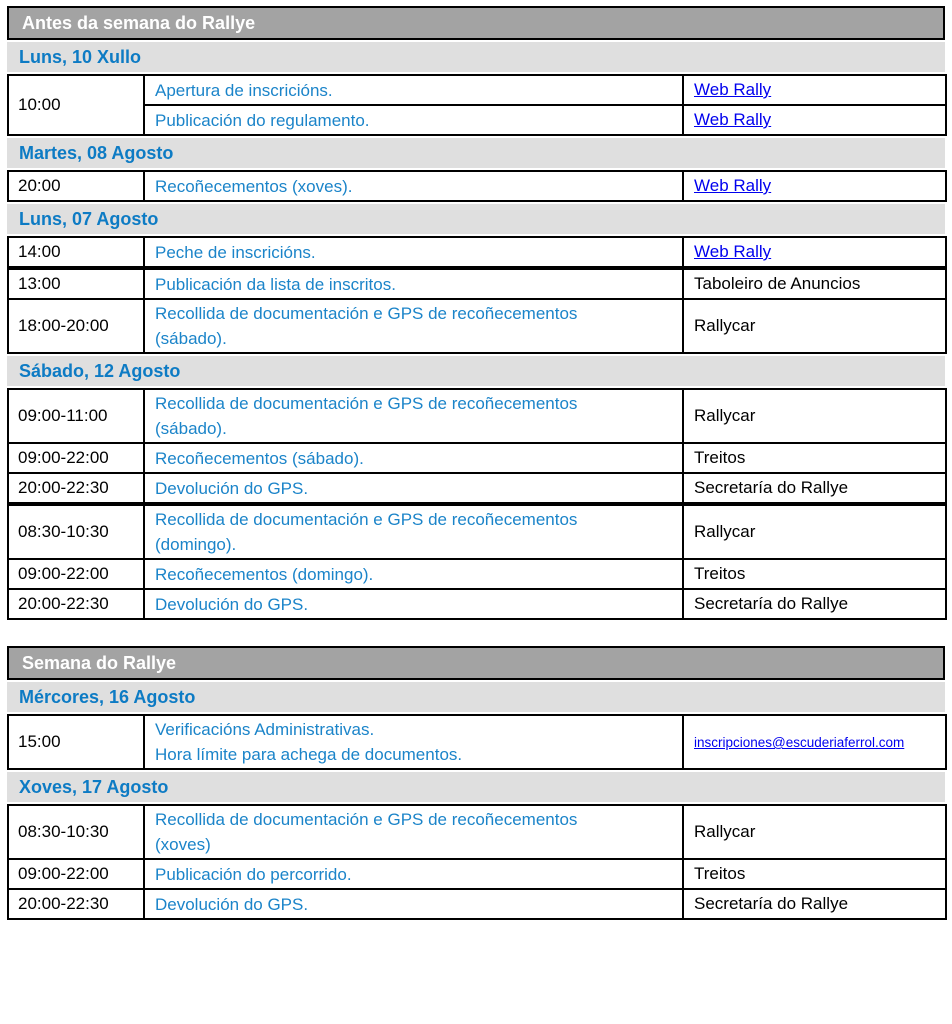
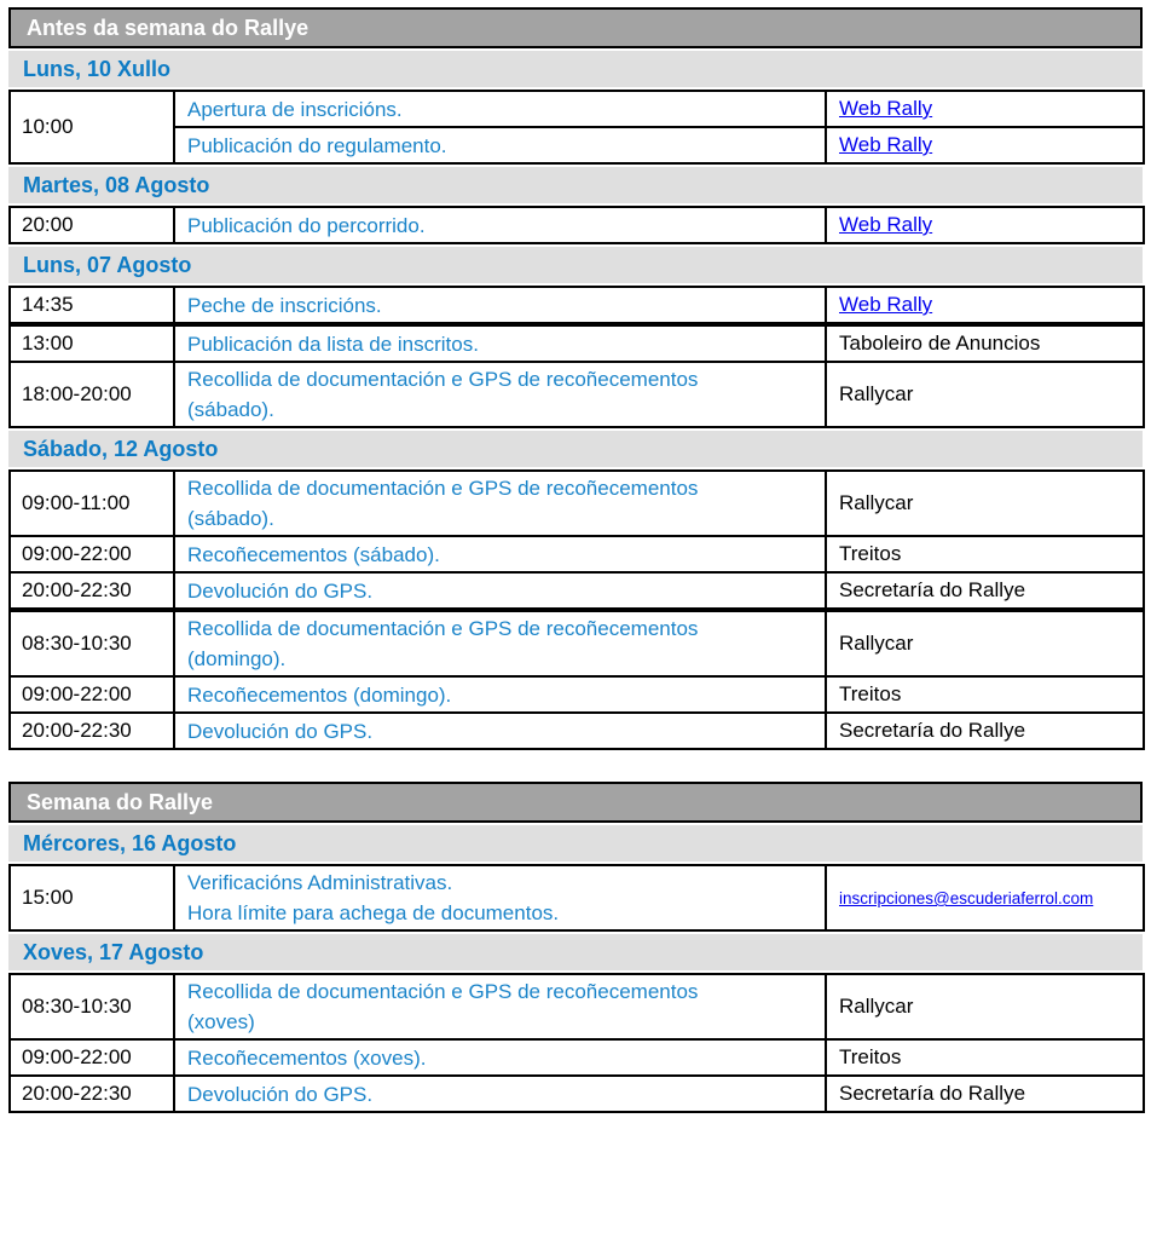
  Antes da semana do Rallye
  Luns, 10 Xullo
  10:00	Apertura de inscricións.	Web Rally
  Publicación do regulamento.	Web Rally
  Martes, 08 Agosto
- 20:00	Recoñecementos (xoves).	Web Rally
+ 20:00	Publicación do percorrido.	Web Rally
  Luns, 07 Agosto
- 14:00	Peche de inscricións.	Web Rally
+ 14:35	Peche de inscricións.	Web Rally
  13:00	Publicación da lista de inscritos.	Taboleiro de Anuncios
  18:00-20:00	Recollida de documentación e GPS de recoñecementos (sábado).	Rallycar
  Sábado, 12 Agosto
  09:00-11:00	Recollida de documentación e GPS de recoñecementos (sábado).	Rallycar
  09:00-22:00	Recoñecementos (sábado).	Treitos
  20:00-22:30	Devolución do GPS.	Secretaría do Rallye
  08:30-10:30	Recollida de documentación e GPS de recoñecementos (domingo).	Rallycar
  09:00-22:00	Recoñecementos (domingo).	Treitos
  20:00-22:30	Devolución do GPS.	Secretaría do Rallye
  Semana do Rallye
  Mércores, 16 Agosto
  15:00	Verificacións Administrativas. Hora límite para achega de documentos.	inscripciones@escuderiaferrol.com
  Xoves, 17 Agosto
  08:30-10:30	Recollida de documentación e GPS de recoñecementos (xoves)	Rallycar
- 09:00-22:00	Publicación do percorrido.	Treitos
+ 09:00-22:00	Recoñecementos (xoves).	Treitos
  20:00-22:30	Devolución do GPS.	Secretaría do Rallye
